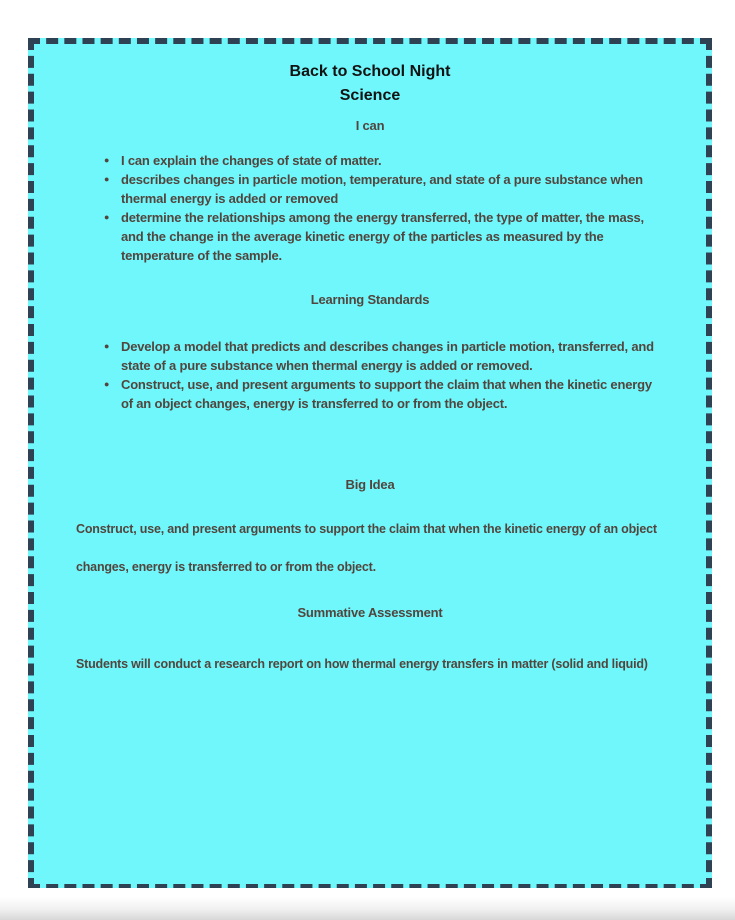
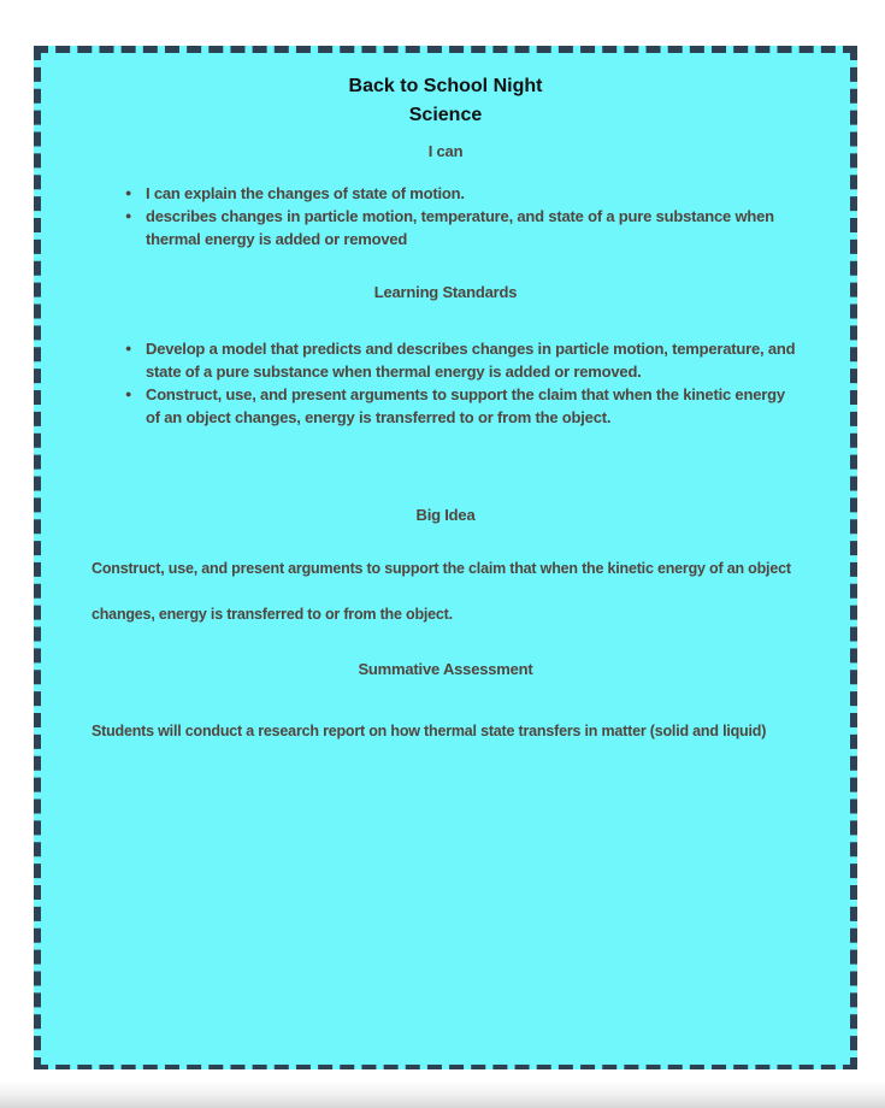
  Back to School Night
  Science
  I can
- I can explain the changes of state of matter.
+ I can explain the changes of state of motion.
  describes changes in particle motion, temperature, and state of a pure substance when thermal energy is added or removed
- determine the relationships among the energy transferred, the type of matter, the mass, and the change in the average kinetic energy of the particles as measured by the temperature of the sample.
  Learning Standards
- Develop a model that predicts and describes changes in particle motion, transferred, and state of a pure substance when thermal energy is added or removed.
+ Develop a model that predicts and describes changes in particle motion, temperature, and state of a pure substance when thermal energy is added or removed.
  Construct, use, and present arguments to support the claim that when the kinetic energy of an object changes, energy is transferred to or from the object.
  Big Idea
  Construct, use, and present arguments to support the claim that when the kinetic energy of an object
  changes, energy is transferred to or from the object.
  Summative Assessment
- Students will conduct a research report on how thermal energy transfers in matter (solid and liquid)
+ Students will conduct a research report on how thermal state transfers in matter (solid and liquid)
